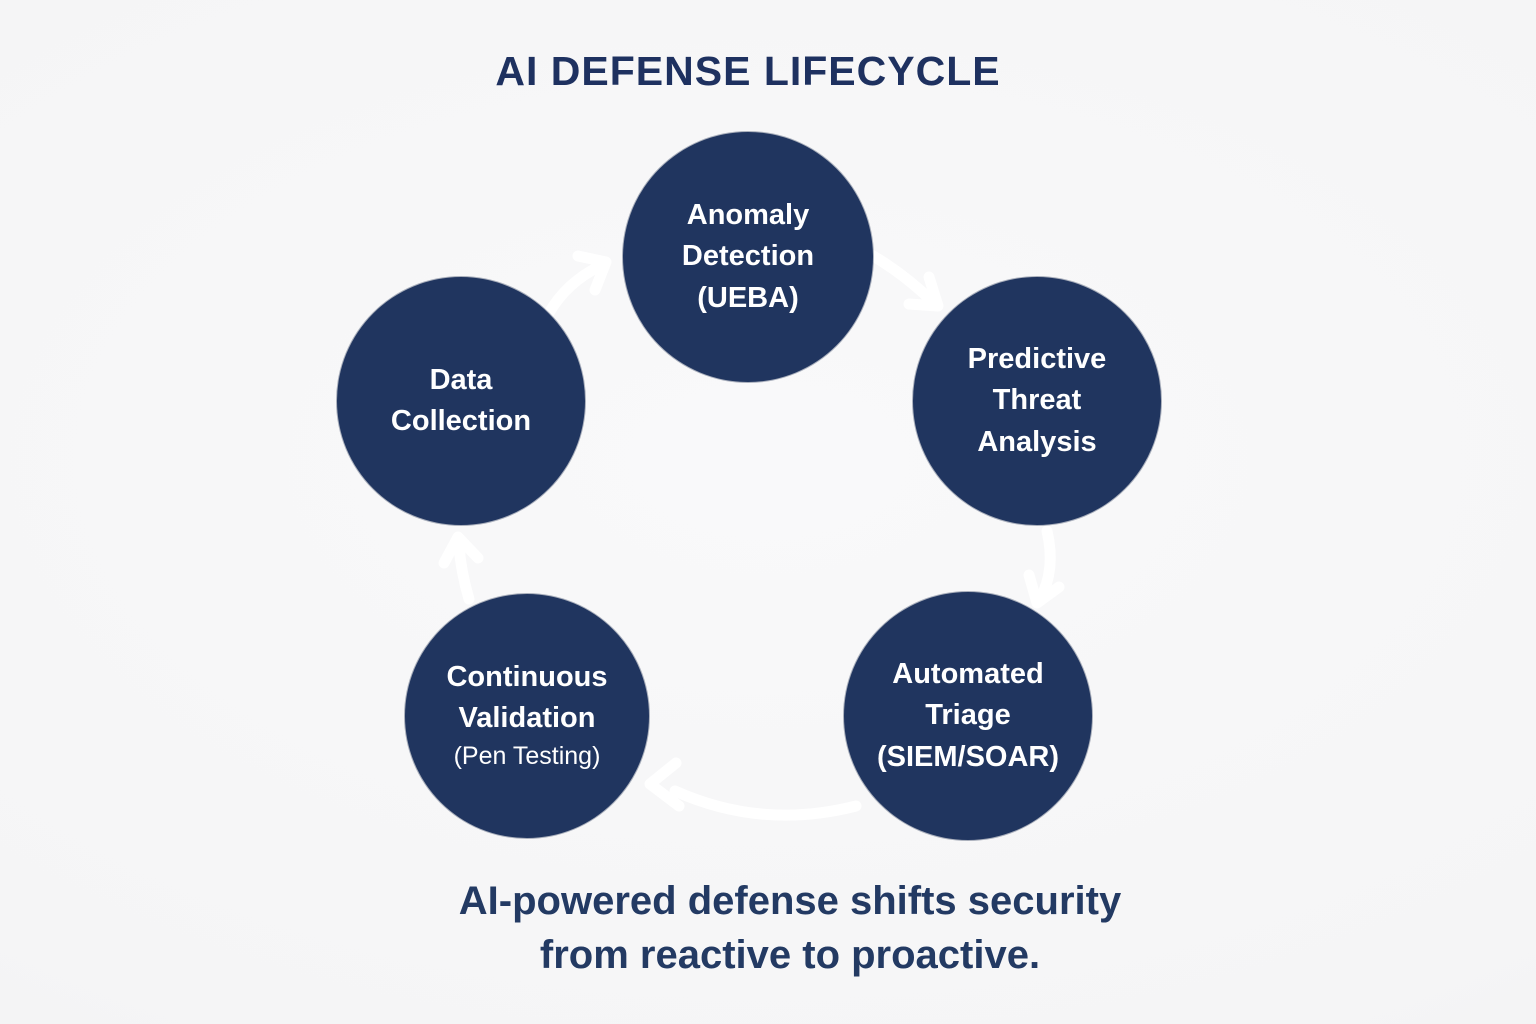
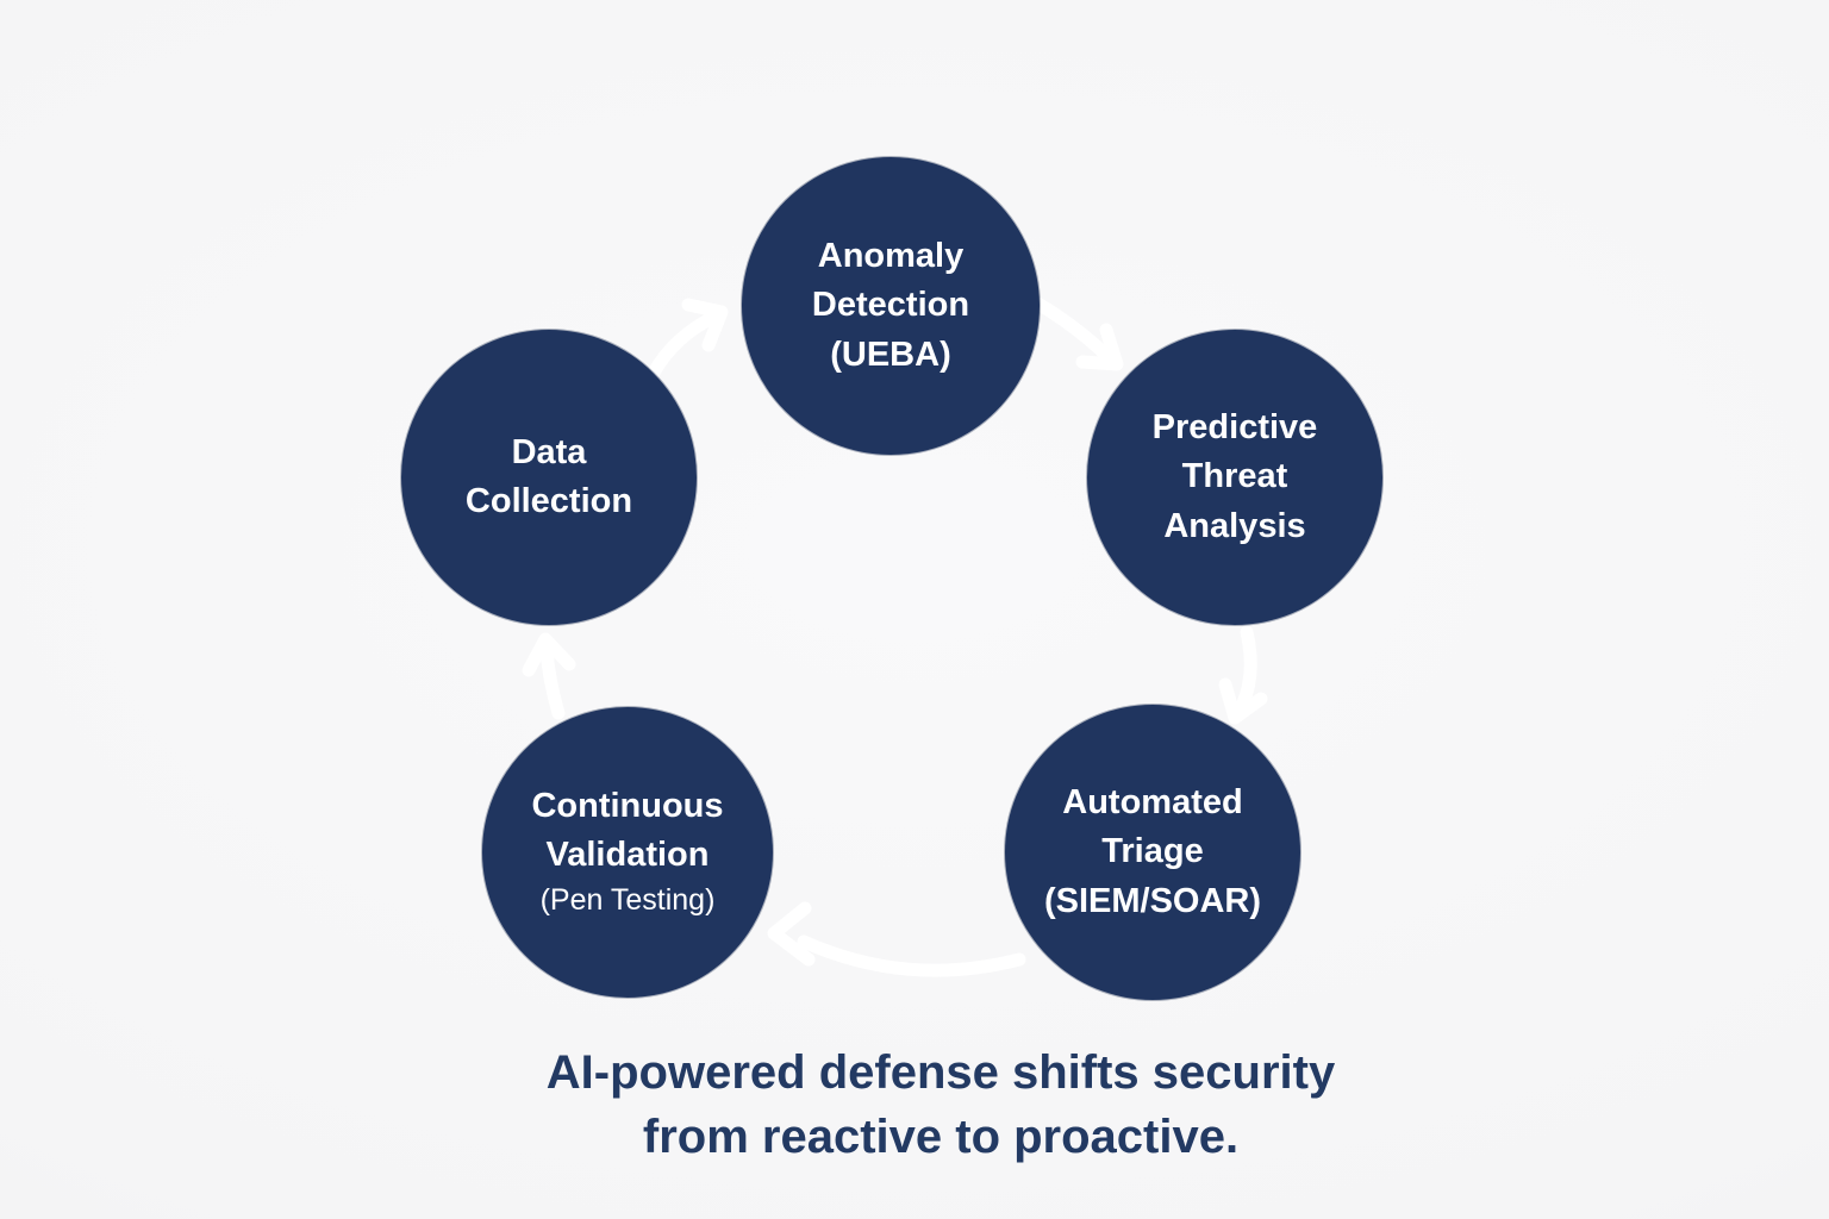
- AI DEFENSE LIFECYCLE
  Anomaly
  Detection
  (UEBA)
  Predictive
  Threat
  Analysis
  Automated
  Triage
  (SIEM/SOAR)
  Continuous
  Validation
  (Pen Testing)
  Data
  Collection
  AI-powered defense shifts security
  from reactive to proactive.
